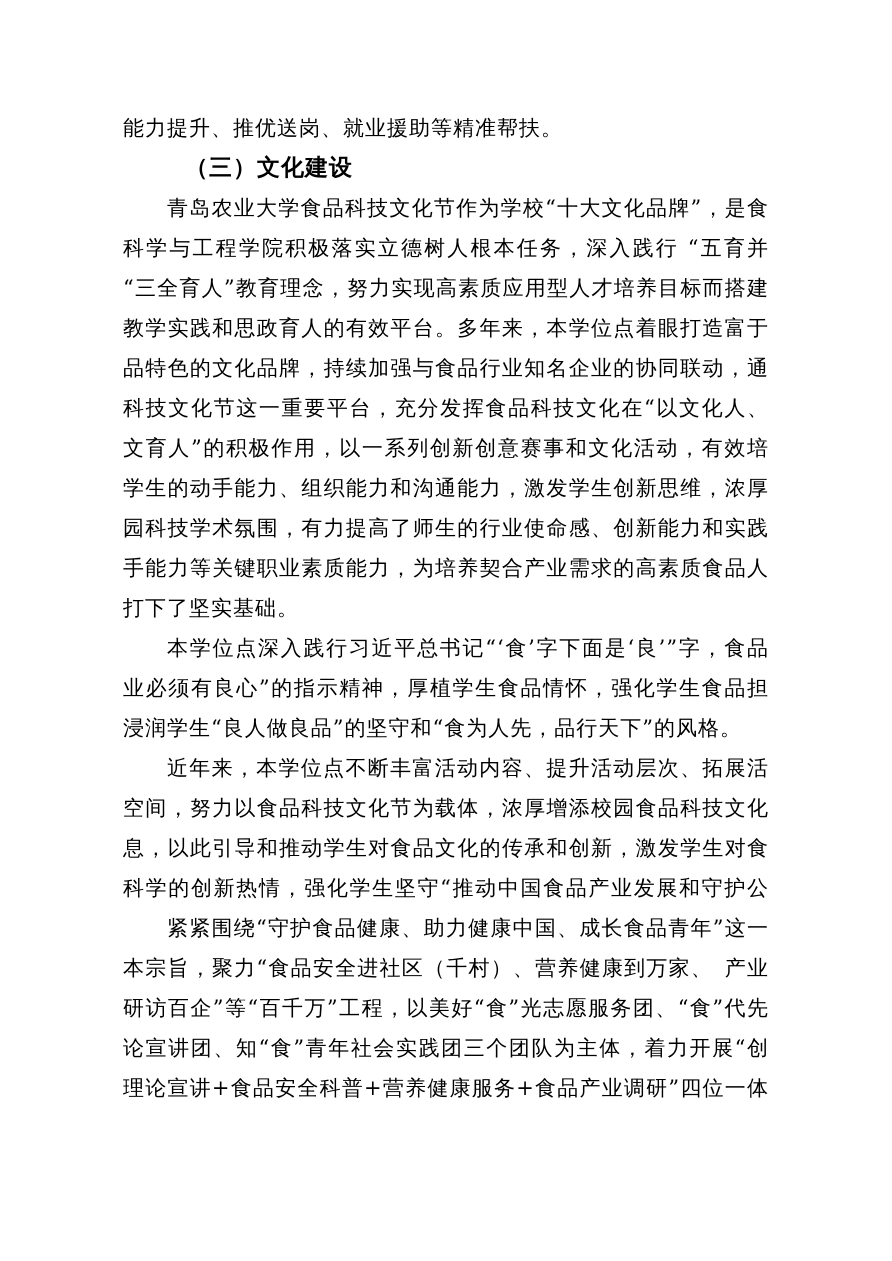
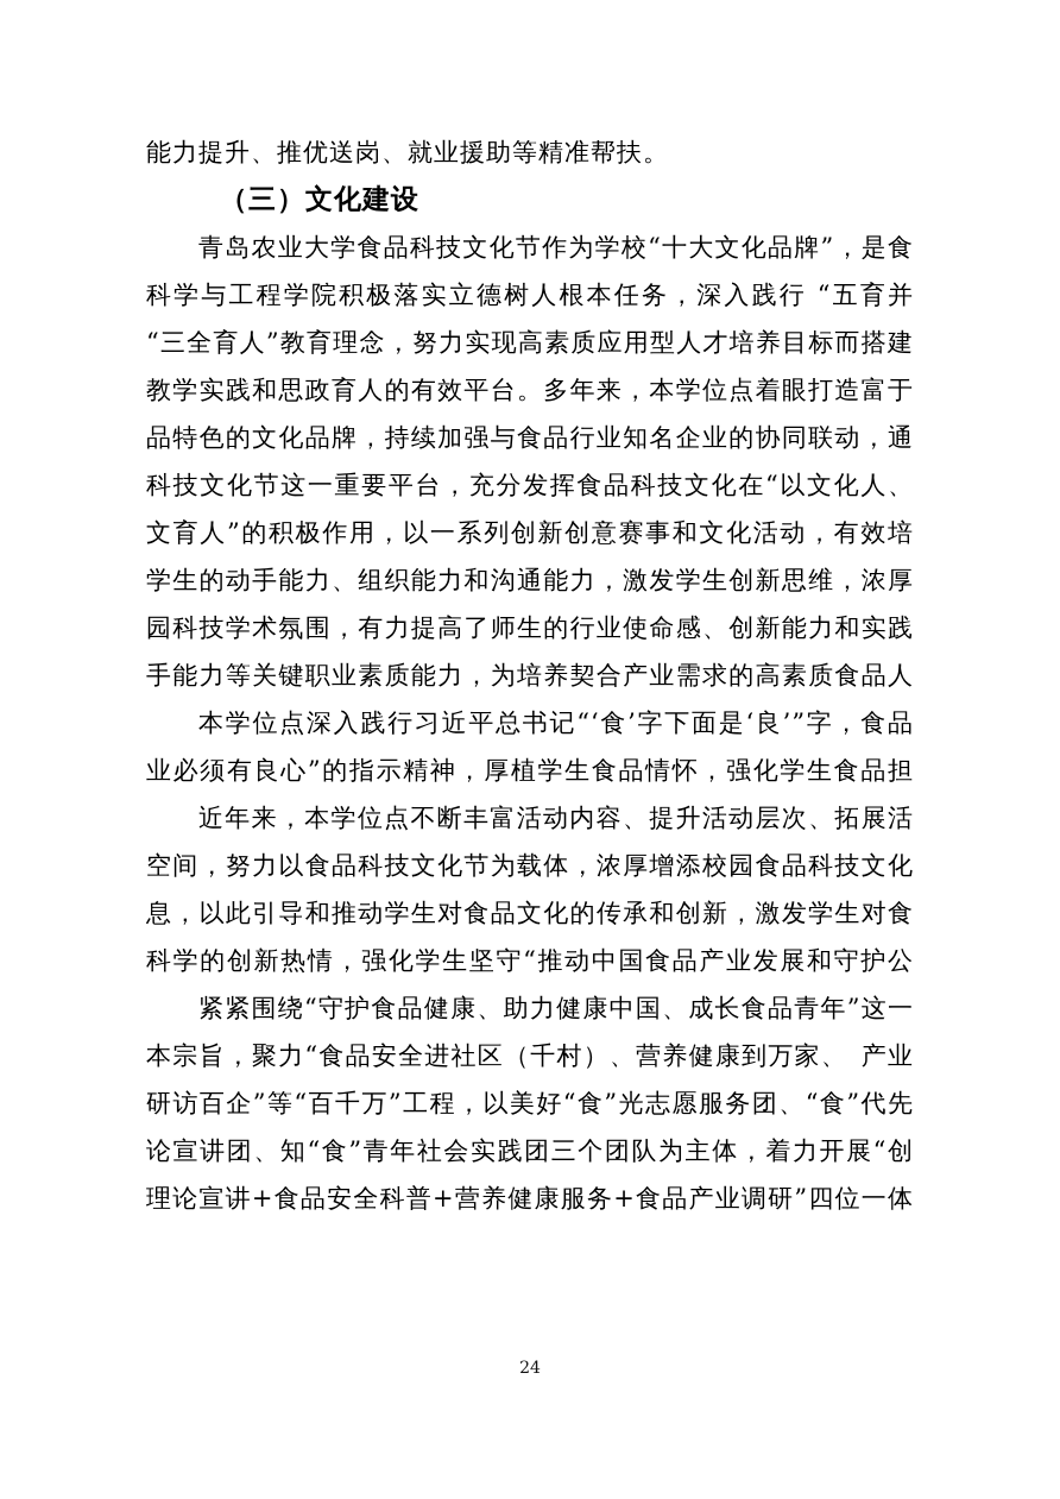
  能力提升、推优送岗、就业援助等精准帮扶。
  （三）文化建设
  青岛农业大学食品科技文化节作为学校“十大文化品牌”，是食
  科学与工程学院积极落实立德树人根本任务，深入践行 “五育并
  “三全育人”教育理念，努力实现高素质应用型人才培养目标而搭建
  教学实践和思政育人的有效平台。多年来，本学位点着眼打造富于
  品特色的文化品牌，持续加强与食品行业知名企业的协同联动，通
  科技文化节这一重要平台，充分发挥食品科技文化在“以文化人、
  文育人”的积极作用，以一系列创新创意赛事和文化活动，有效培
  学生的动手能力、组织能力和沟通能力，激发学生创新思维，浓厚
  园科技学术氛围，有力提高了师生的行业使命感、创新能力和实践
  手能力等关键职业素质能力，为培养契合产业需求的高素质食品人
- 打下了坚实基础。
  本学位点深入践行习近平总书记“‘食’字下面是‘良’”字，食品
  业必须有良心”的指示精神，厚植学生食品情怀，强化学生食品担
- 浸润学生“良人做良品”的坚守和“食为人先，品行天下”的风格。
  近年来，本学位点不断丰富活动内容、提升活动层次、拓展活
  空间，努力以食品科技文化节为载体，浓厚增添校园食品科技文化
  息，以此引导和推动学生对食品文化的传承和创新，激发学生对食
  科学的创新热情，强化学生坚守“推动中国食品产业发展和守护公
  紧紧围绕“守护食品健康、助力健康中国、成长食品青年”这一
  本宗旨，聚力“食品安全进社区（千村）、营养健康到万家、 产业
  研访百企”等“百千万”工程，以美好“食”光志愿服务团、“食”代先
  论宣讲团、知“食”青年社会实践团三个团队为主体，着力开展“创
  理论宣讲+食品安全科普+营养健康服务+食品产业调研”四位一体
+ 24
